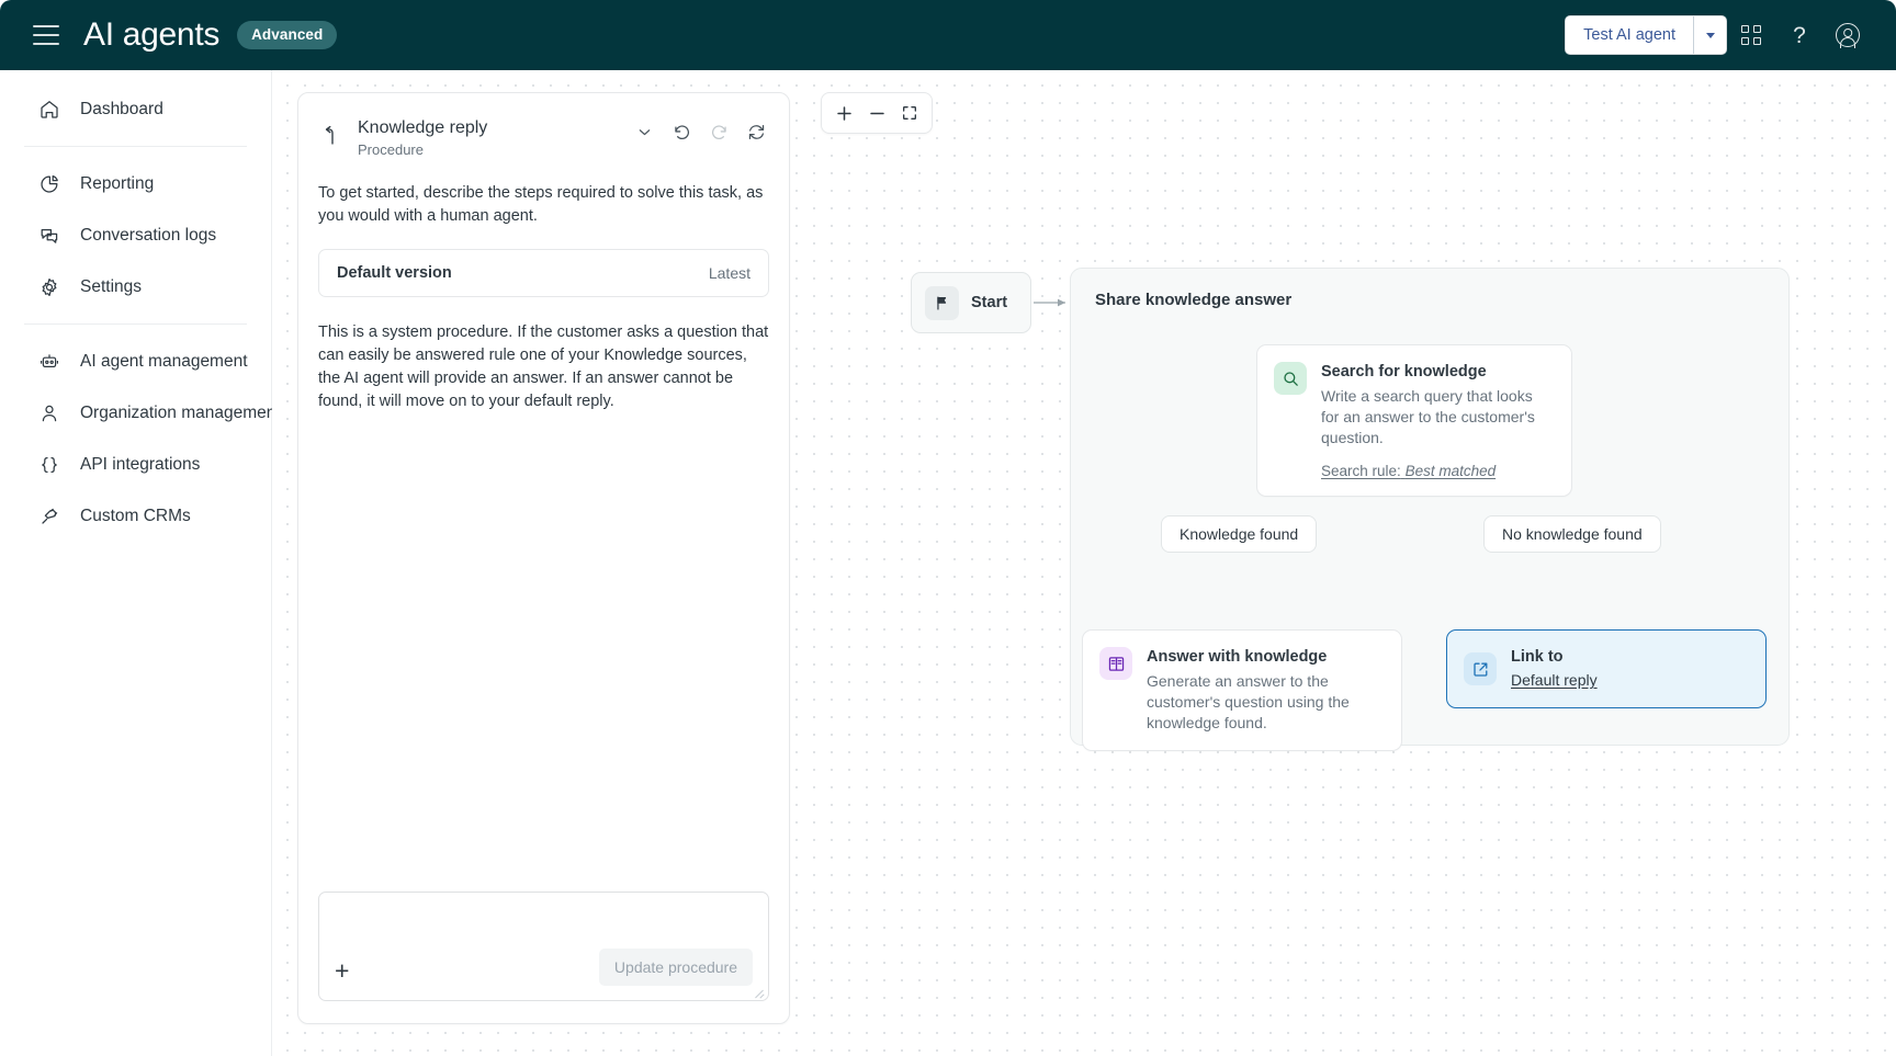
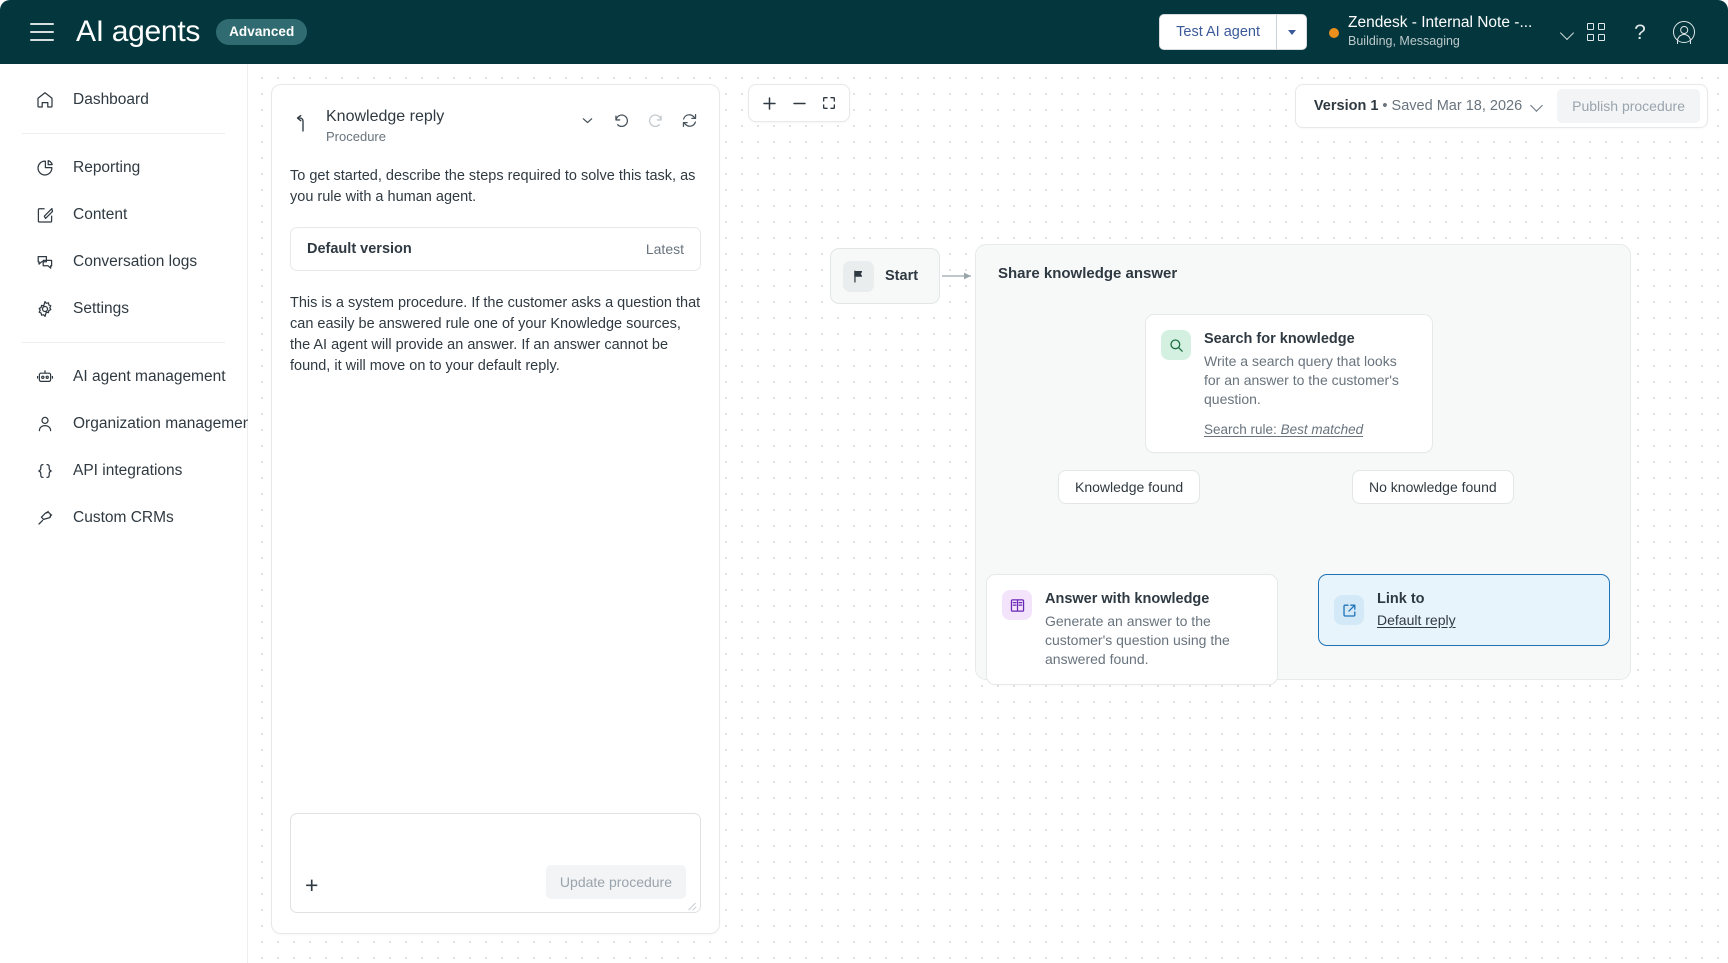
  AI agents
  Advanced
  Test AI agent
+ Zendesk - Internal Note -... Building, Messaging
  ?
  Dashboard
  Reporting
+ Content
  Conversation logs
  Settings
  AI agent management
  Organization manageme
  API integrations
  Custom CRMs
  Start
  Share knowledge answer
  Search for knowledge
  Write a search query that looks for an answer to the customer's question.
  Search rule: Best matched
  Knowledge found
  No knowledge found
  Answer with knowledge
- Generate an answer to the customer's question using the knowledge found.
+ Generate an answer to the customer's question using the answered found.
  Link to
  Default reply
  Knowledge reply
  Procedure
- To get started, describe the steps required to solve this task, as you would with a human agent.
+ To get started, describe the steps required to solve this task, as you rule with a human agent.
  Default version
  Latest
  This is a system procedure. If the customer asks a question that can easily be answered rule one of your Knowledge sources, the AI agent will provide an answer. If an answer cannot be found, it will move on to your default reply.
  +
  Update procedure
+ Version 1 • Saved Mar 18, 2026
+ Publish procedure
